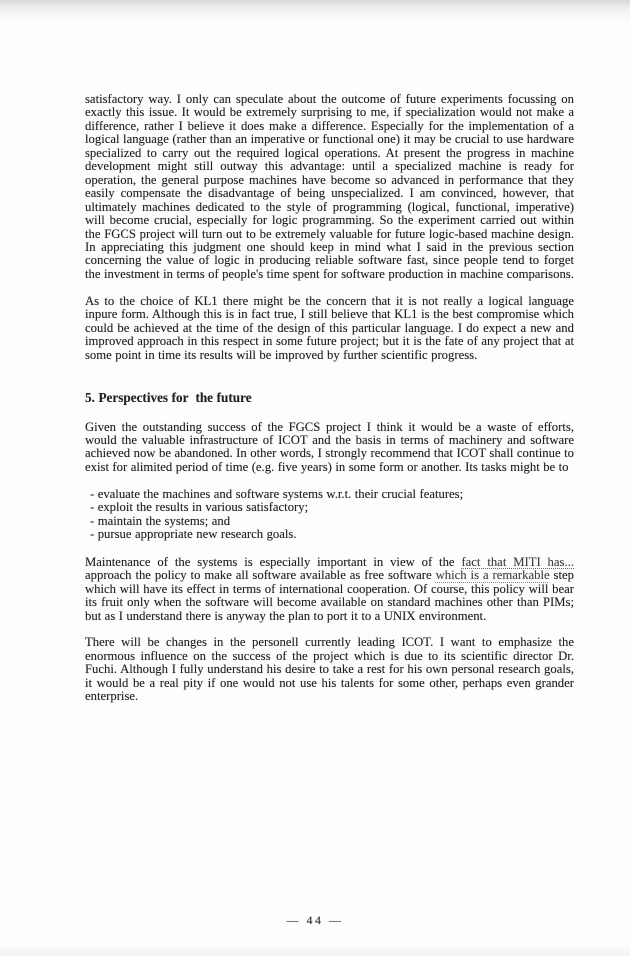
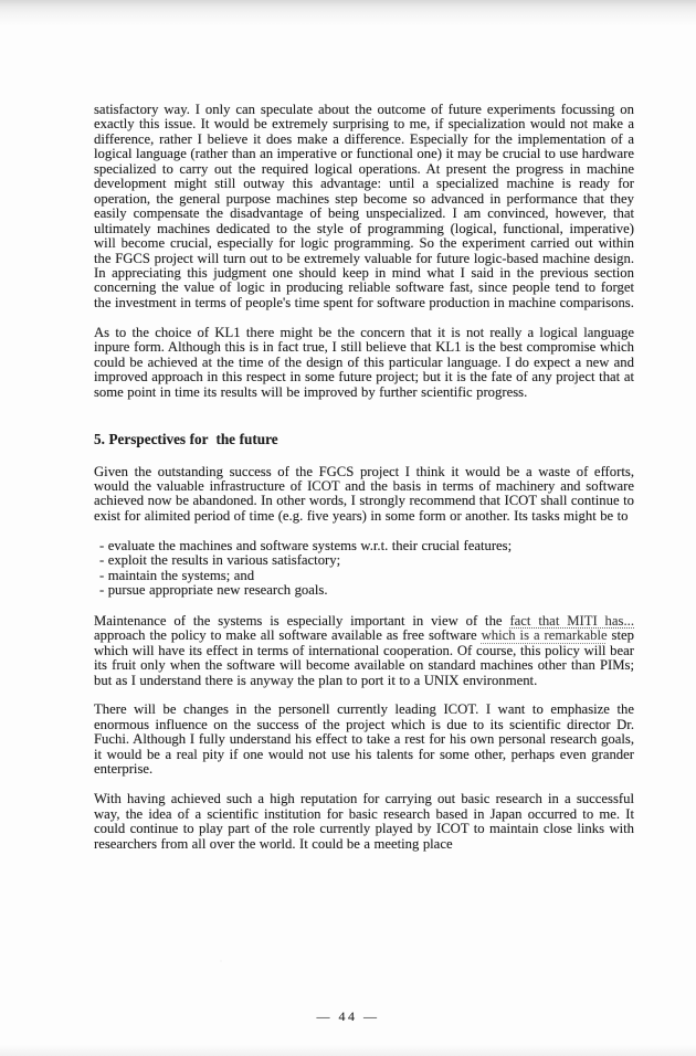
- satisfactory way. I only can speculate about the outcome of future experiments focussing on exactly this issue. It would be extremely surprising to me, if specialization would not make a difference, rather I believe it does make a difference. Especially for the implementation of a logical language (rather than an imperative or functional one) it may be crucial to use hardware specialized to carry out the required logical operations. At present the progress in machine development might still outway this advantage: until a specialized machine is ready for operation, the general purpose machines have become so advanced in performance that they easily compensate the disadvantage of being unspecialized. I am convinced, however, that ultimately machines dedicated to the style of programming (logical, functional, imperative) will become crucial, especially for logic programming. So the experiment carried out within the FGCS project will turn out to be extremely valuable for future logic-based machine design. In appreciating this judgment one should keep in mind what I said in the previous section concerning the value of logic in producing reliable software fast, since people tend to forget the investment in terms of people's time spent for software production in machine comparisons.
+ satisfactory way. I only can speculate about the outcome of future experiments focussing on exactly this issue. It would be extremely surprising to me, if specialization would not make a difference, rather I believe it does make a difference. Especially for the implementation of a logical language (rather than an imperative or functional one) it may be crucial to use hardware specialized to carry out the required logical operations. At present the progress in machine development might still outway this advantage: until a specialized machine is ready for operation, the general purpose machines step become so advanced in performance that they easily compensate the disadvantage of being unspecialized. I am convinced, however, that ultimately machines dedicated to the style of programming (logical, functional, imperative) will become crucial, especially for logic programming. So the experiment carried out within the FGCS project will turn out to be extremely valuable for future logic-based machine design. In appreciating this judgment one should keep in mind what I said in the previous section concerning the value of logic in producing reliable software fast, since people tend to forget the investment in terms of people's time spent for software production in machine comparisons.
  As to the choice of KL1 there might be the concern that it is not really a logical language inpure form. Although this is in fact true, I still believe that KL1 is the best compromise which could be achieved at the time of the design of this particular language. I do expect a new and improved approach in this respect in some future project; but it is the fate of any project that at some point in time its results will be improved by further scientific progress.
  5. Perspectives for the future
  Given the outstanding success of the FGCS project I think it would be a waste of efforts, would the valuable infrastructure of ICOT and the basis in terms of machinery and software achieved now be abandoned. In other words, I strongly recommend that ICOT shall continue to exist for alimited period of time (e.g. five years) in some form or another. Its tasks might be to
  - evaluate the machines and software systems w.r.t. their crucial features;
  - exploit the results in various satisfactory;
  - maintain the systems; and
  - pursue appropriate new research goals.
  Maintenance of the systems is especially important in view of the fact that MITI has... approach the policy to make all software available as free software which is a remarkable step which will have its effect in terms of international cooperation. Of course, this policy will bear its fruit only when the software will become available on standard machines other than PIMs; but as I understand there is anyway the plan to port it to a UNIX environment.
- There will be changes in the personell currently leading ICOT. I want to emphasize the enormous influence on the success of the project which is due to its scientific director Dr. Fuchi. Although I fully understand his desire to take a rest for his own personal research goals, it would be a real pity if one would not use his talents for some other, perhaps even grander enterprise.
+ There will be changes in the personell currently leading ICOT. I want to emphasize the enormous influence on the success of the project which is due to its scientific director Dr. Fuchi. Although I fully understand his effect to take a rest for his own personal research goals, it would be a real pity if one would not use his talents for some other, perhaps even grander enterprise.
+ With having achieved such a high reputation for carrying out basic research in a successful way, the idea of a scientific institution for basic research based in Japan occurred to me. It could continue to play part of the role currently played by ICOT to maintain close links with researchers from all over the world. It could be a meeting place
  — 44 —
